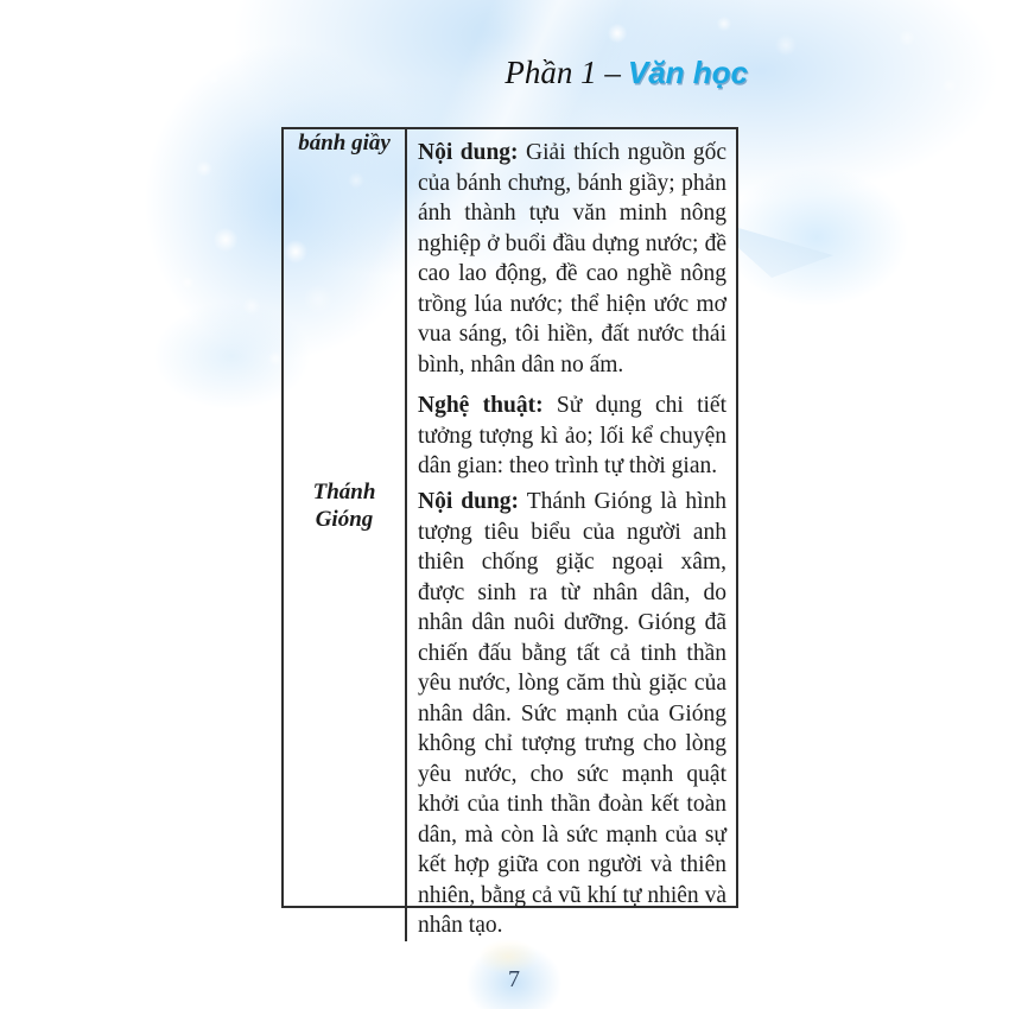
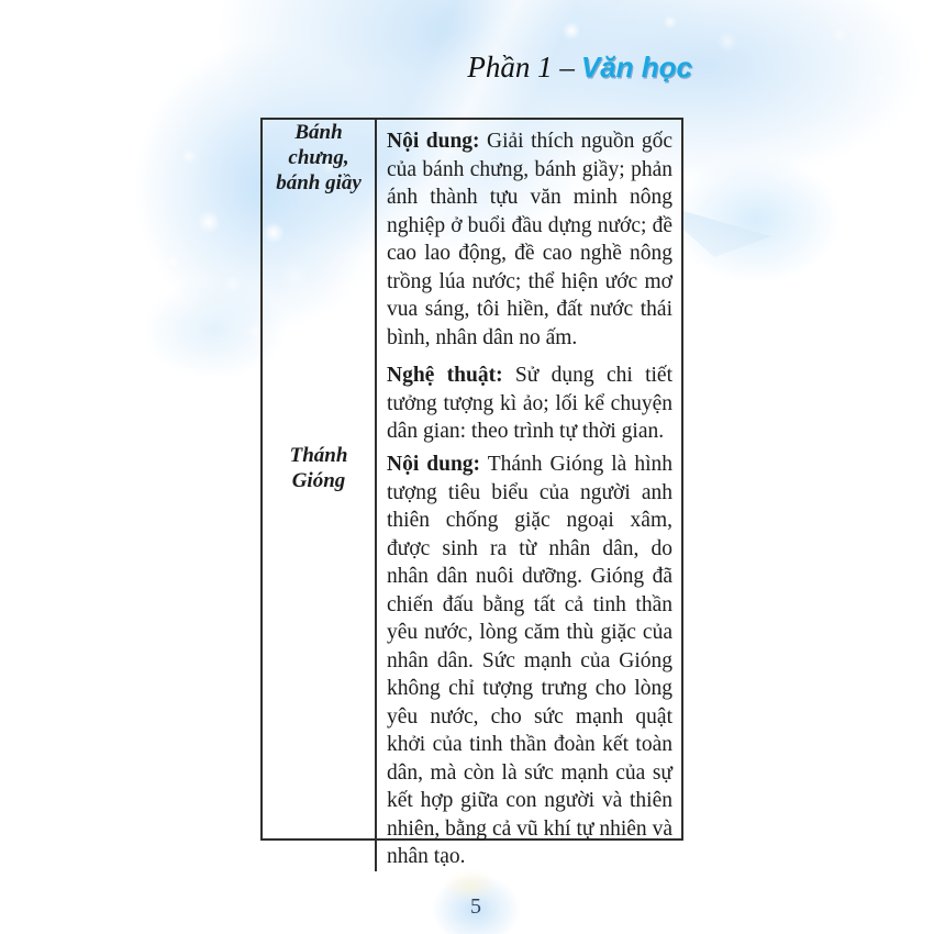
  Phần 1 – Văn học
+ Bánh chưng,
  bánh giầy
  Nội dung: Giải thích nguồn gốc của bánh chưng, bánh giầy; phản ánh thành tựu văn minh nông nghiệp ở buổi đầu dựng nước; đề cao lao động, đề cao nghề nông trồng lúa nước; thể hiện ước mơ vua sáng, tôi hiền, đất nước thái bình, nhân dân no ấm.
  Nghệ thuật: Sử dụng chi tiết tưởng tượng kì ảo; lối kể chuyện dân gian: theo trình tự thời gian.
  Thánh
  Gióng
  Nội dung: Thánh Gióng là hình tượng tiêu biểu của người anh thiên chống giặc ngoại xâm, được sinh ra từ nhân dân, do nhân dân nuôi dưỡng. Gióng đã chiến đấu bằng tất cả tinh thần yêu nước, lòng căm thù giặc của nhân dân. Sức mạnh của Gióng không chỉ tượng trưng cho lòng yêu nước, cho sức mạnh quật khởi của tinh thần đoàn kết toàn dân, mà còn là sức mạnh của sự kết hợp giữa con người và thiên nhiên, bằng cả vũ khí tự nhiên và nhân tạo.
- 7
+ 5
